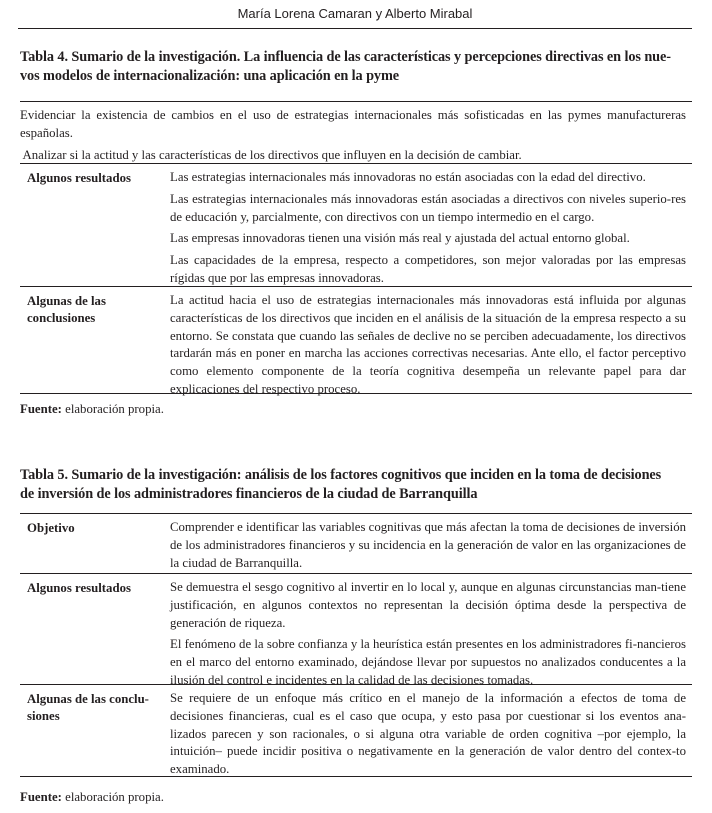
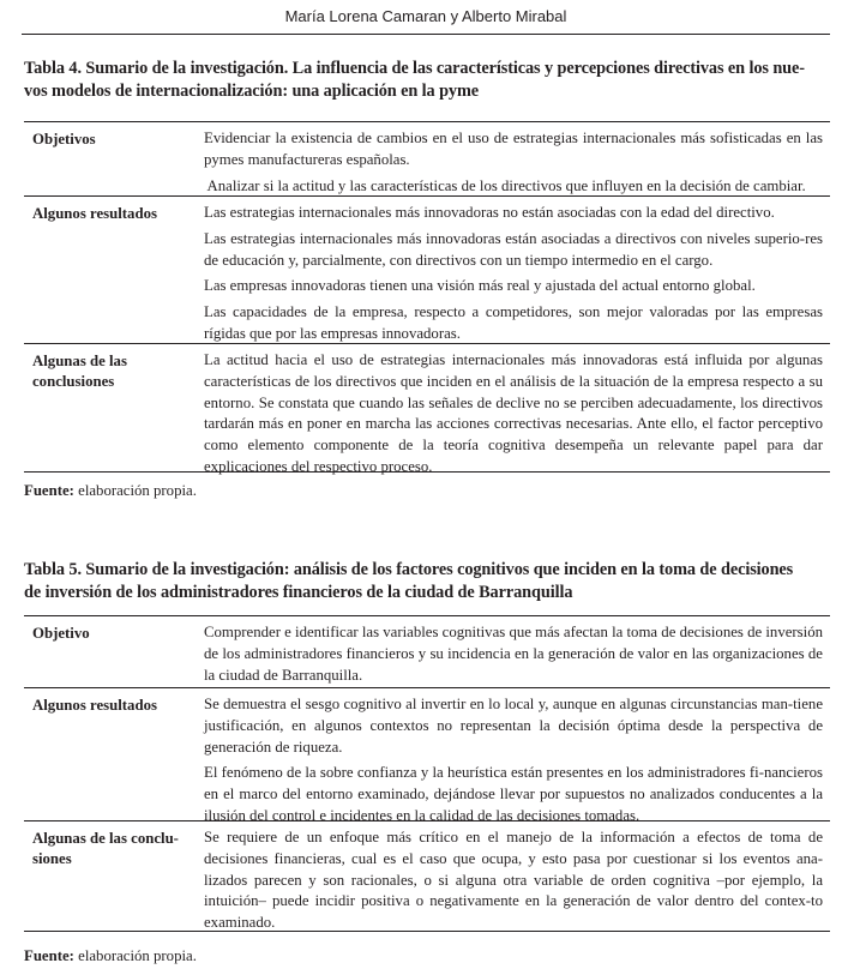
  María Lorena Camaran y Alberto Mirabal
  Tabla 4. Sumario de la investigación. La influencia de las características y percepciones directivas en los nue-
  vos modelos de internacionalización: una aplicación en la pyme
+ Objetivos
  Evidenciar la existencia de cambios en el uso de estrategias internacionales más sofisticadas en las pymes manufactureras españolas.
  Analizar si la actitud y las características de los directivos que influyen en la decisión de cambiar.
  Algunos resultados
  Las estrategias internacionales más innovadoras no están asociadas con la edad del directivo.
  Las estrategias internacionales más innovadoras están asociadas a directivos con niveles superio-res de educación y, parcialmente, con directivos con un tiempo intermedio en el cargo.
  Las empresas innovadoras tienen una visión más real y ajustada del actual entorno global.
  Las capacidades de la empresa, respecto a competidores, son mejor valoradas por las empresas rígidas que por las empresas innovadoras.
  Algunas de las conclusiones
  La actitud hacia el uso de estrategias internacionales más innovadoras está influida por algunas características de los directivos que inciden en el análisis de la situación de la empresa respecto a su entorno. Se constata que cuando las señales de declive no se perciben adecuadamente, los directivos tardarán más en poner en marcha las acciones correctivas necesarias. Ante ello, el factor perceptivo como elemento componente de la teoría cognitiva desempeña un relevante papel para dar explicaciones del respectivo proceso.
  Fuente: elaboración propia.
  Tabla 5. Sumario de la investigación: análisis de los factores cognitivos que inciden en la toma de decisiones
  de inversión de los administradores financieros de la ciudad de Barranquilla
  Objetivo
  Comprender e identificar las variables cognitivas que más afectan la toma de decisiones de inversión de los administradores financieros y su incidencia en la generación de valor en las organizaciones de la ciudad de Barranquilla.
  Algunos resultados
  Se demuestra el sesgo cognitivo al invertir en lo local y, aunque en algunas circunstancias man-tiene justificación, en algunos contextos no representan la decisión óptima desde la perspectiva de generación de riqueza.
  El fenómeno de la sobre confianza y la heurística están presentes en los administradores fi-nancieros en el marco del entorno examinado, dejándose llevar por supuestos no analizados conducentes a la ilusión del control e incidentes en la calidad de las decisiones tomadas.
  Algunas de las conclu-siones
  Se requiere de un enfoque más crítico en el manejo de la información a efectos de toma de decisiones financieras, cual es el caso que ocupa, y esto pasa por cuestionar si los eventos ana-lizados parecen y son racionales, o si alguna otra variable de orden cognitiva –por ejemplo, la intuición– puede incidir positiva o negativamente en la generación de valor dentro del contex-to examinado.
  Fuente: elaboración propia.
